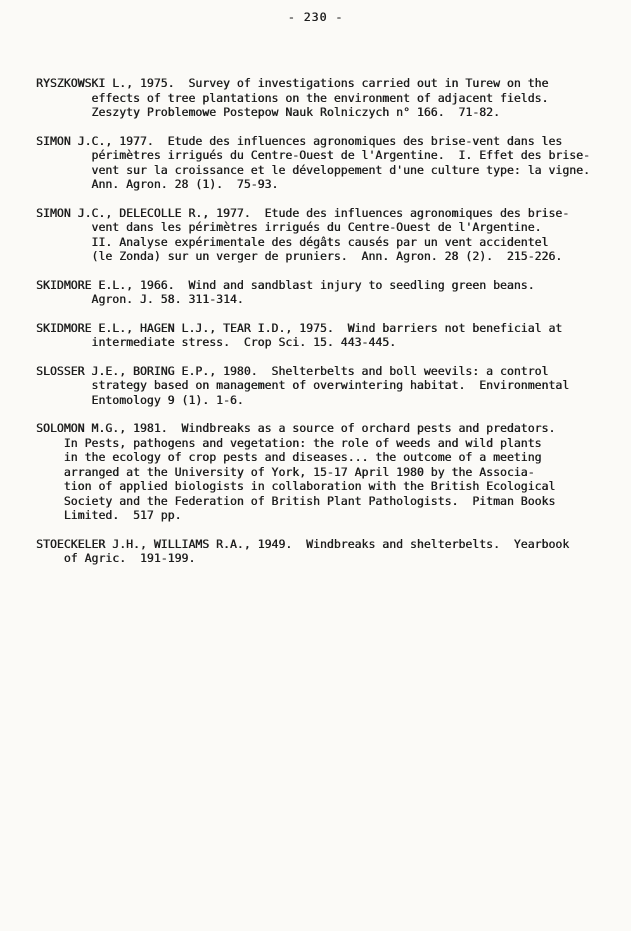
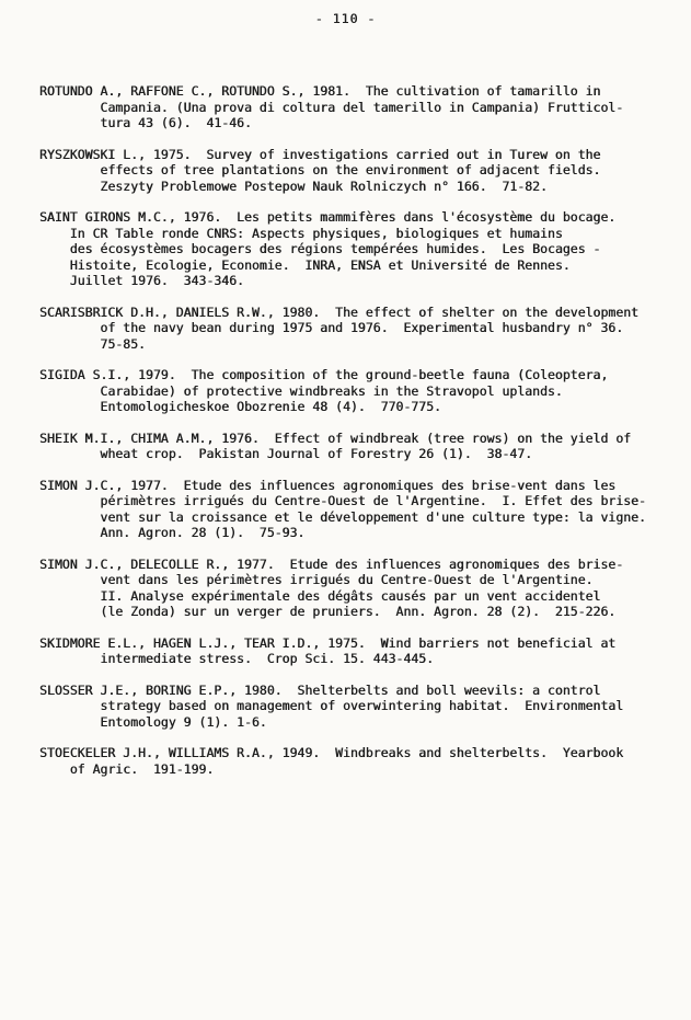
- - 230 -
+ - 110 -
+ ROTUNDO A., RAFFONE C., ROTUNDO S., 1981. The cultivation of tamarillo in
+ Campania. (Una prova di coltura del tamerillo in Campania) Frutticol-
+ tura 43 (6). 41-46.
  RYSZKOWSKI L., 1975. Survey of investigations carried out in Turew on the
  effects of tree plantations on the environment of adjacent fields.
  Zeszyty Problemowe Postepow Nauk Rolniczych n° 166. 71-82.
+ SAINT GIRONS M.C., 1976. Les petits mammifères dans l'écosystème du bocage.
+ In CR Table ronde CNRS: Aspects physiques, biologiques et humains
+ des écosystèmes bocagers des régions tempérées humides. Les Bocages -
+ Histoite, Ecologie, Economie. INRA, ENSA et Université de Rennes.
+ Juillet 1976. 343-346.
+ SCARISBRICK D.H., DANIELS R.W., 1980. The effect of shelter on the development
+ of the navy bean during 1975 and 1976. Experimental husbandry n° 36.
+ 75-85.
+ SIGIDA S.I., 1979. The composition of the ground-beetle fauna (Coleoptera,
+ Carabidae) of protective windbreaks in the Stravopol uplands.
+ Entomologicheskoe Obozrenie 48 (4). 770-775.
+ SHEIK M.I., CHIMA A.M., 1976. Effect of windbreak (tree rows) on the yield of
+ wheat crop. Pakistan Journal of Forestry 26 (1). 38-47.
  SIMON J.C., 1977. Etude des influences agronomiques des brise-vent dans les
  périmètres irrigués du Centre-Ouest de l'Argentine. I. Effet des brise-
  vent sur la croissance et le développement d'une culture type: la vigne.
  Ann. Agron. 28 (1). 75-93.
  SIMON J.C., DELECOLLE R., 1977. Etude des influences agronomiques des brise-
  vent dans les périmètres irrigués du Centre-Ouest de l'Argentine.
  II. Analyse expérimentale des dégâts causés par un vent accidentel
  (le Zonda) sur un verger de pruniers. Ann. Agron. 28 (2). 215-226.
- SKIDMORE E.L., 1966. Wind and sandblast injury to seedling green beans.
- Agron. J. 58. 311-314.
  SKIDMORE E.L., HAGEN L.J., TEAR I.D., 1975. Wind barriers not beneficial at
  intermediate stress. Crop Sci. 15. 443-445.
  SLOSSER J.E., BORING E.P., 1980. Shelterbelts and boll weevils: a control
  strategy based on management of overwintering habitat. Environmental
  Entomology 9 (1). 1-6.
- SOLOMON M.G., 1981. Windbreaks as a source of orchard pests and predators.
- In Pests, pathogens and vegetation: the role of weeds and wild plants
- in the ecology of crop pests and diseases... the outcome of a meeting
- arranged at the University of York, 15-17 April 1980 by the Associa-
- tion of applied biologists in collaboration with the British Ecological
- Society and the Federation of British Plant Pathologists. Pitman Books
- Limited. 517 pp.
  STOECKELER J.H., WILLIAMS R.A., 1949. Windbreaks and shelterbelts. Yearbook
  of Agric. 191-199.
